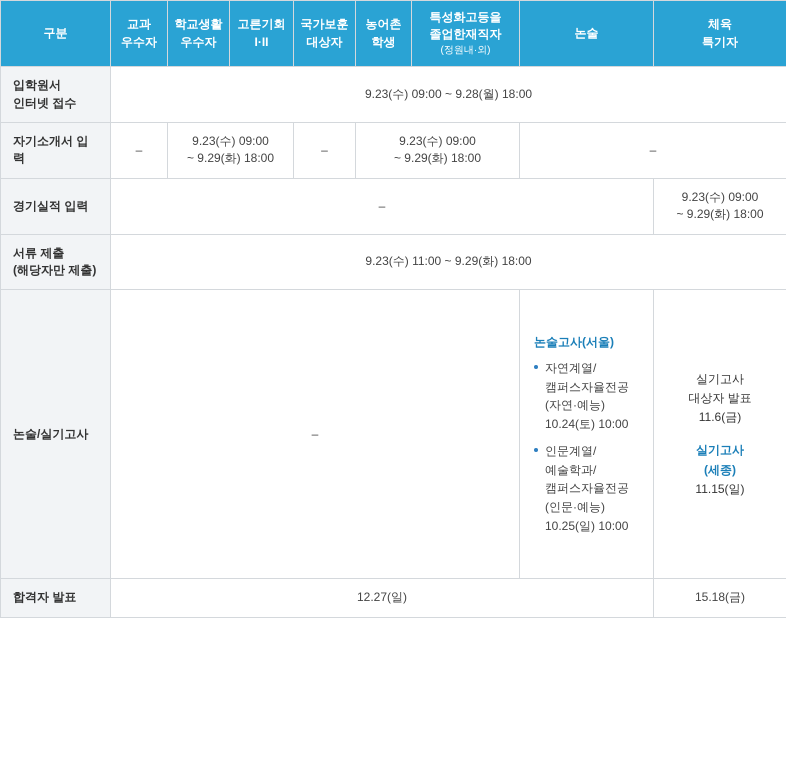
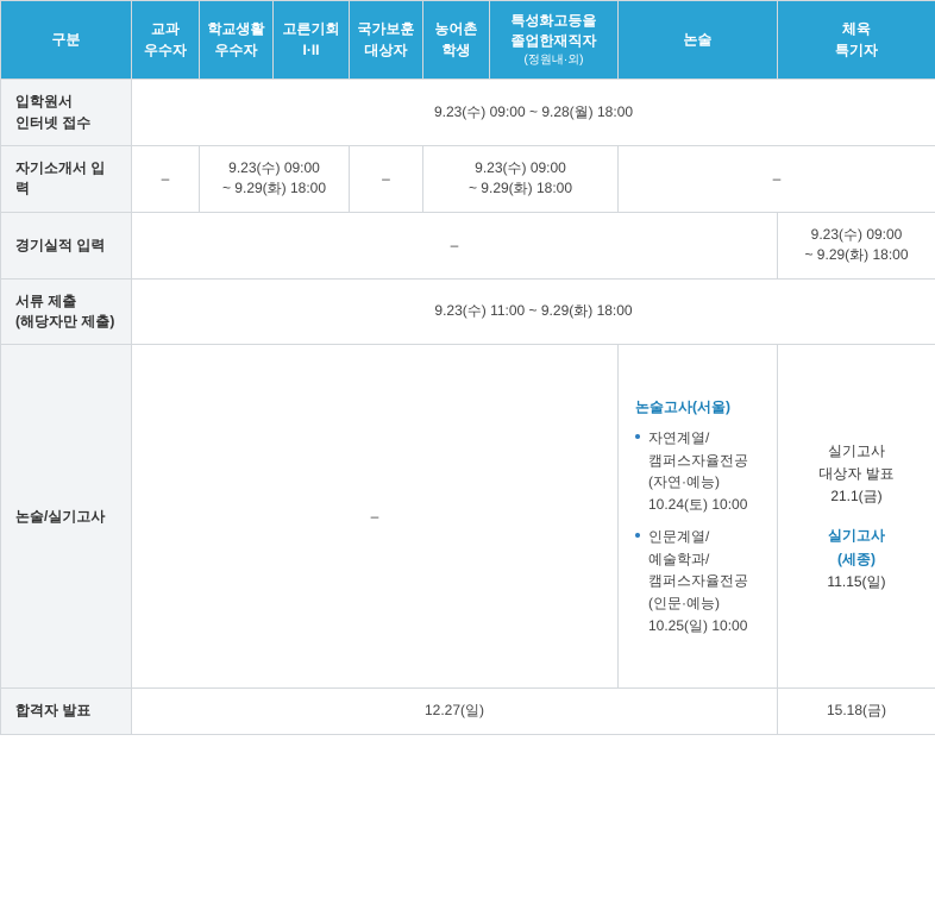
  구분	교과 우수자	학교생활 우수자	고른기회 I·II	국가보훈 대상자	농어촌 학생	특성화고등을 졸업한재직자 (정원내·외)	논술	체육 특기자
  입학원서 인터넷 접수	9.23(수) 09:00 ~ 9.28(월) 18:00
  자기소개서 입력	–	9.23(수) 09:00 ~ 9.29(화) 18:00	–	9.23(수) 09:00 ~ 9.29(화) 18:00	–
  경기실적 입력	–	9.23(수) 09:00 ~ 9.29(화) 18:00
  서류 제출 (해당자만 제출)	9.23(수) 11:00 ~ 9.29(화) 18:00
- 논술/실기고사	–	논술고사(서울) 자연계열/ 캠퍼스자율전공 (자연·예능) 10.24(토) 10:00 인문계열/ 예술학과/ 캠퍼스자율전공 (인문·예능) 10.25(일) 10:00	실기고사 대상자 발표 11.6(금) 실기고사 (세종) 11.15(일)
+ 논술/실기고사	–	논술고사(서울) 자연계열/ 캠퍼스자율전공 (자연·예능) 10.24(토) 10:00 인문계열/ 예술학과/ 캠퍼스자율전공 (인문·예능) 10.25(일) 10:00	실기고사 대상자 발표 21.1(금) 실기고사 (세종) 11.15(일)
  합격자 발표	12.27(일)	15.18(금)
